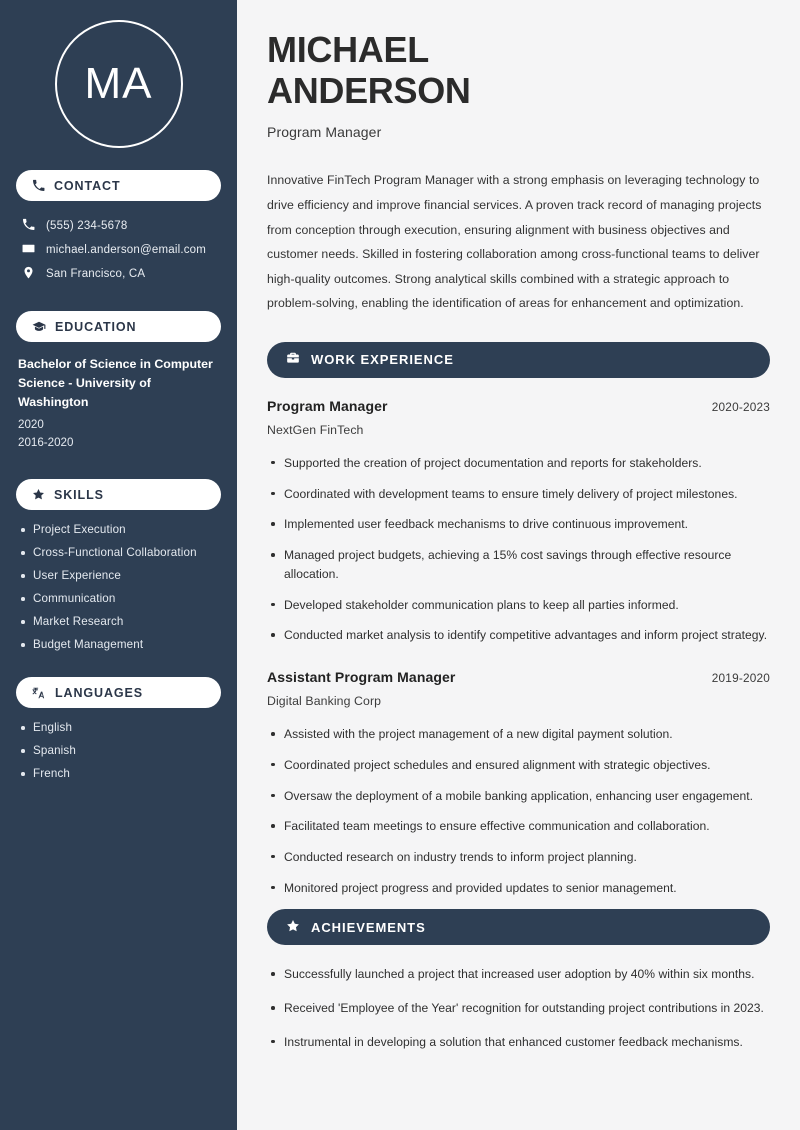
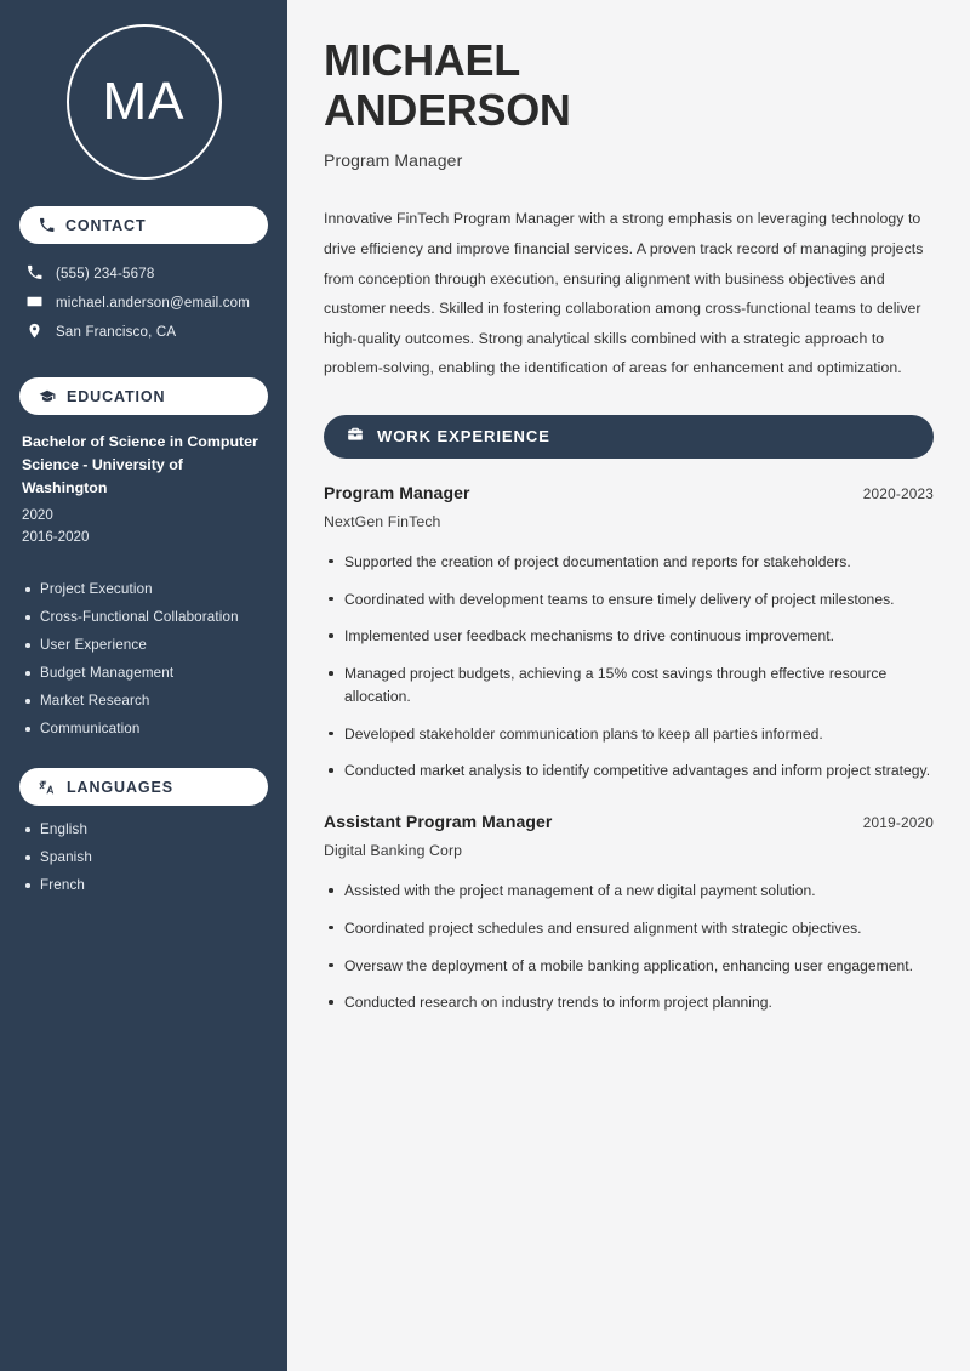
  MA
  CONTACT
  (555) 234-5678
  michael.anderson@email.com
  San Francisco, CA
  EDUCATION
  Bachelor of Science in Computer Science - University of Washington
  2020
  2016-2020
- SKILLS
  Project Execution
  Cross-Functional Collaboration
  User Experience
- Communication
+ Budget Management
  Market Research
- Budget Management
+ Communication
  LANGUAGES
  English
  Spanish
  French
  MICHAEL
  ANDERSON
  Program Manager
  Innovative FinTech Program Manager with a strong emphasis on leveraging technology to drive efficiency and improve financial services. A proven track record of managing projects from conception through execution, ensuring alignment with business objectives and customer needs. Skilled in fostering collaboration among cross-functional teams to deliver high-quality outcomes. Strong analytical skills combined with a strategic approach to problem-solving, enabling the identification of areas for enhancement and optimization.
  WORK EXPERIENCE
  Program Manager
  2020-2023
  NextGen FinTech
  Supported the creation of project documentation and reports for stakeholders.
  Coordinated with development teams to ensure timely delivery of project milestones.
  Implemented user feedback mechanisms to drive continuous improvement.
  Managed project budgets, achieving a 15% cost savings through effective resource allocation.
  Developed stakeholder communication plans to keep all parties informed.
  Conducted market analysis to identify competitive advantages and inform project strategy.
  Assistant Program Manager
  2019-2020
  Digital Banking Corp
  Assisted with the project management of a new digital payment solution.
  Coordinated project schedules and ensured alignment with strategic objectives.
  Oversaw the deployment of a mobile banking application, enhancing user engagement.
- Facilitated team meetings to ensure effective communication and collaboration.
  Conducted research on industry trends to inform project planning.
- Monitored project progress and provided updates to senior management.
- ACHIEVEMENTS
- Successfully launched a project that increased user adoption by 40% within six months.
- Received 'Employee of the Year' recognition for outstanding project contributions in 2023.
- Instrumental in developing a solution that enhanced customer feedback mechanisms.
